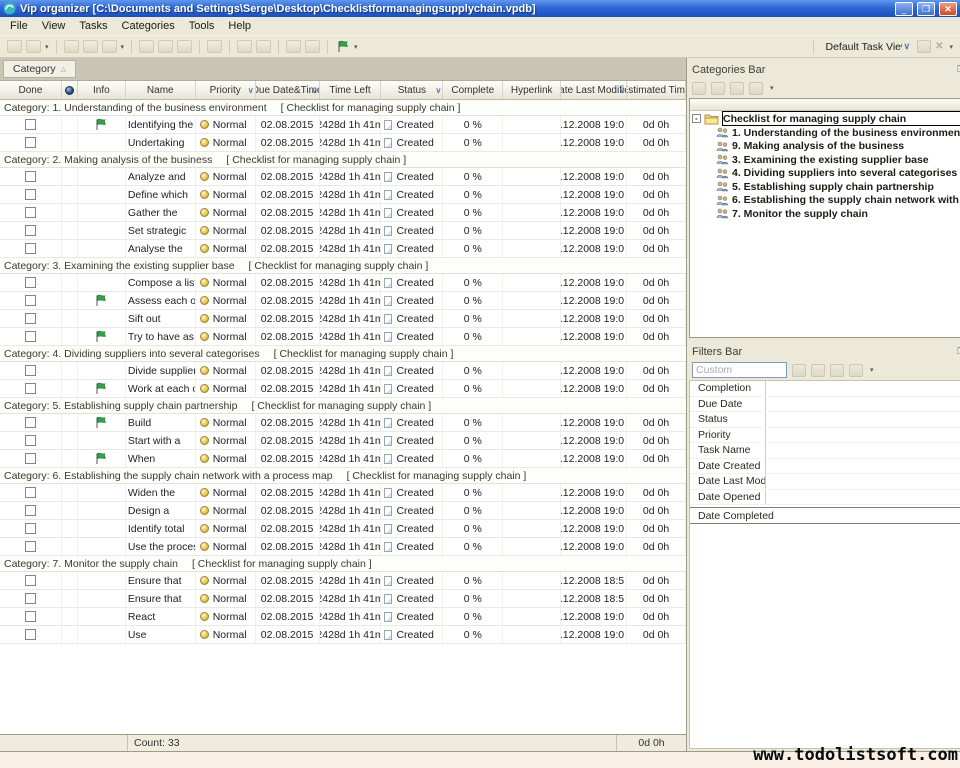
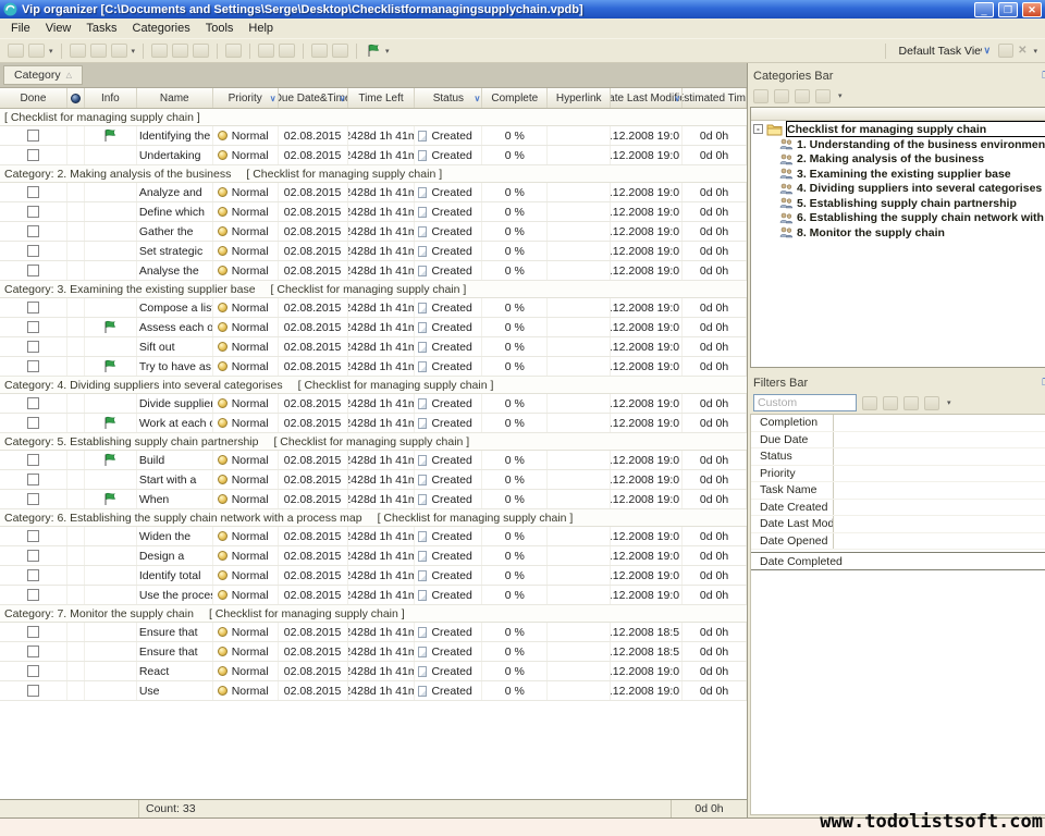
  Vip organizer [C:\Documents and Settings\Serge\Desktop\Checklistformanagingsupplychain.vpdb]
  _
  ❐
  ✕
  File
  View
  Tasks
  Categories
  Tools
  Help
  Default Task Vie
  ∨
  ✕
  Category
  Done
  Info
  Name
  Priority
  ∨
  Due Date&Tim
  ∨
  Time Left
  Status
  ∨
  Complete
  Hyperlink
  ate Last Modifi
  ∨
  stimated Tim
- Category: 1. Understanding of the business environment
  [ Checklist for managing supply chain ]
  Identifying the
  Normal
  02.08.2015
  2428d 1h 41m
  Created
  0 %
  .12.2008 19:0
  0d 0h
  Undertaking
  Normal
  02.08.2015
  2428d 1h 41m
  Created
  0 %
  .12.2008 19:0
  0d 0h
  Category: 2. Making analysis of the business
  [ Checklist for managing supply chain ]
  Analyze and
  Normal
  02.08.2015
  2428d 1h 41m
  Created
  0 %
  .12.2008 19:0
  0d 0h
  Define which
  Normal
  02.08.2015
  2428d 1h 41m
  Created
  0 %
  .12.2008 19:0
  0d 0h
  Gather the
  Normal
  02.08.2015
  2428d 1h 41m
  Created
  0 %
  .12.2008 19:0
  0d 0h
  Set strategic
  Normal
  02.08.2015
  2428d 1h 41m
  Created
  0 %
  .12.2008 19:0
  0d 0h
  Analyse the
  Normal
  02.08.2015
  2428d 1h 41m
  Created
  0 %
  .12.2008 19:0
  0d 0h
  Category: 3. Examining the existing supplier base
  [ Checklist for managing supply chain ]
  Compose a lis
  Normal
  02.08.2015
  2428d 1h 41m
  Created
  0 %
  .12.2008 19:0
  0d 0h
  Assess each o
  Normal
  02.08.2015
  2428d 1h 41m
  Created
  0 %
  .12.2008 19:0
  0d 0h
  Sift out
  Normal
  02.08.2015
  2428d 1h 41m
  Created
  0 %
  .12.2008 19:0
  0d 0h
  Try to have as
  Normal
  02.08.2015
  2428d 1h 41m
  Created
  0 %
  .12.2008 19:0
  0d 0h
  Category: 4. Dividing suppliers into several categorises
  [ Checklist for managing supply chain ]
  Divide supplie
  Normal
  02.08.2015
  2428d 1h 41m
  Created
  0 %
  .12.2008 19:0
  0d 0h
  Work at each
  Normal
  02.08.2015
  2428d 1h 41m
  Created
  0 %
  .12.2008 19:0
  0d 0h
  Category: 5. Establishing supply chain partnership
  [ Checklist for managing supply chain ]
  Build
  Normal
  02.08.2015
  2428d 1h 41m
  Created
  0 %
  .12.2008 19:0
  0d 0h
  Start with a
  Normal
  02.08.2015
  2428d 1h 41m
  Created
  0 %
  .12.2008 19:0
  0d 0h
  When
  Normal
  02.08.2015
  2428d 1h 41m
  Created
  0 %
  .12.2008 19:0
  0d 0h
  Category: 6. Establishing the supply chain network with a process map
  [ Checklist for managing supply chain ]
  Widen the
  Normal
  02.08.2015
  2428d 1h 41m
  Created
  0 %
  .12.2008 19:0
  0d 0h
  Design a
  Normal
  02.08.2015
  2428d 1h 41m
  Created
  0 %
  .12.2008 19:0
  0d 0h
  Identify total
  Normal
  02.08.2015
  2428d 1h 41m
  Created
  0 %
  .12.2008 19:0
  0d 0h
  Use the proce
  Normal
  02.08.2015
  2428d 1h 41m
  Created
  0 %
  .12.2008 19:0
  0d 0h
  Category: 7. Monitor the supply chain
  [ Checklist for managing supply chain ]
  Ensure that
  Normal
  02.08.2015
  2428d 1h 41m
  Created
  0 %
  .12.2008 18:5
  0d 0h
  Ensure that
  Normal
  02.08.2015
  2428d 1h 41m
  Created
  0 %
  .12.2008 18:5
  0d 0h
  React
  Normal
  02.08.2015
  2428d 1h 41m
  Created
  0 %
  .12.2008 19:0
  0d 0h
  Use
  Normal
  02.08.2015
  2428d 1h 41m
  Created
  0 %
  .12.2008 19:0
  0d 0h
  Count: 33
  0d 0h
  Categories Bar
  -
  Checklist for managing supply chain
  1. Understanding of the business environmen
- 9. Making analysis of the business
+ 2. Making analysis of the business
  3. Examining the existing supplier base
  4. Dividing suppliers into several categorises
  5. Establishing supply chain partnership
  6. Establishing the supply chain network with
- 7. Monitor the supply chain
+ 8. Monitor the supply chain
  Filters Bar
  Custom
  Completion
  Due Date
  Status
  Priority
  Task Name
  Date Created
  Date Opened
  Date Completed
  www.todolistsoft.com
